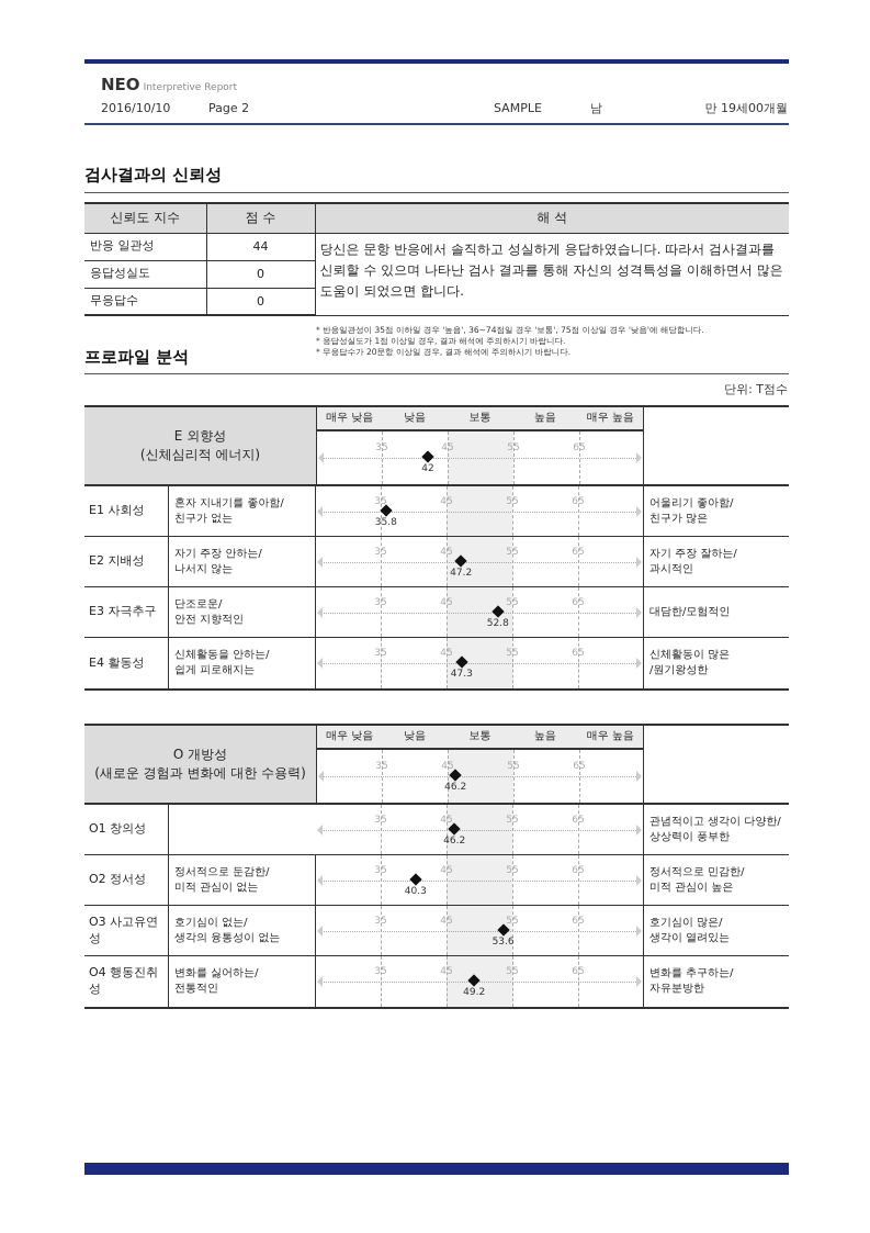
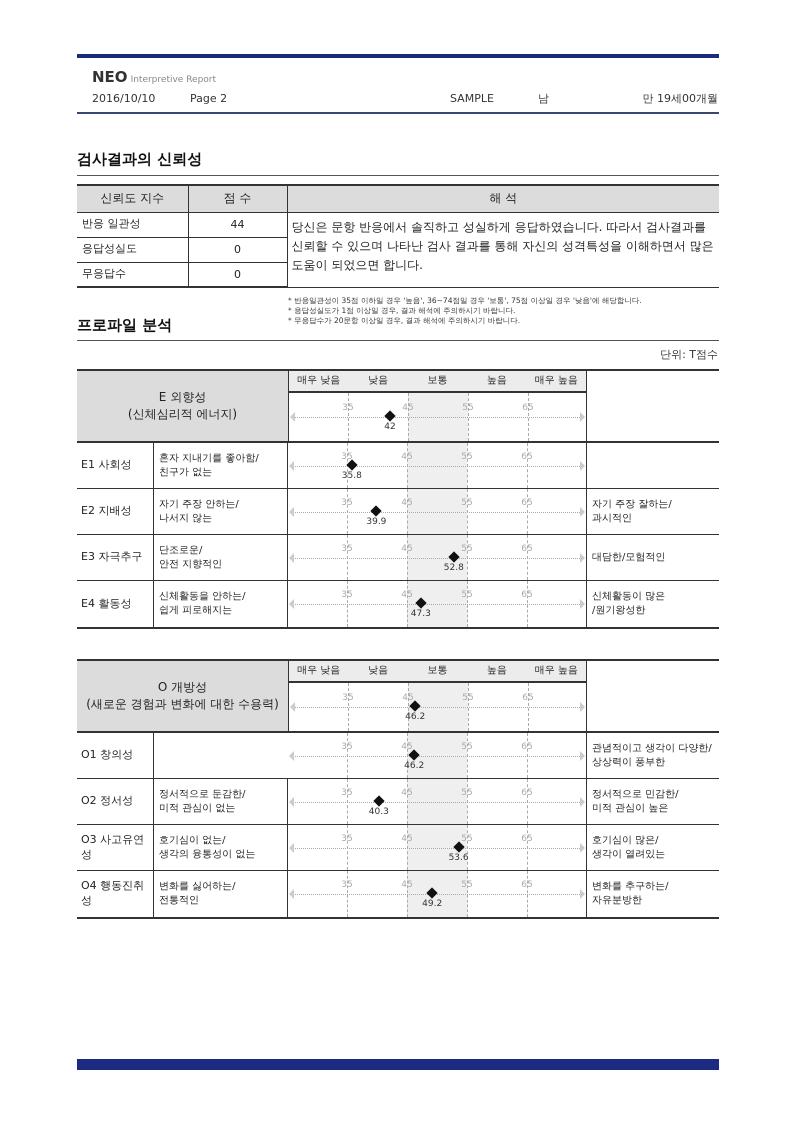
  NEO Interpretive Report
  2016/10/10
  Page 2
  SAMPLE
  남
  만 19세00개월
  검사결과의 신뢰성
  신뢰도 지수	점 수	해 석
  반응 일관성	44	당신은 문항 반응에서 솔직하고 성실하게 응답하였습니다. 따라서 검사결과를 신뢰할 수 있으며 나타난 검사 결과를 통해 자신의 성격특성을 이해하면서 많은 도움이 되었으면 합니다.
  응답성실도	0
  무응답수	0
  * 반응일관성이 35점 이하일 경우 '높음', 36~74점일 경우 '보통', 75점 이상일 경우 '낮음'에 해당합니다.
  * 응답성실도가 1점 이상일 경우, 결과 해석에 주의하시기 바랍니다.
  * 무응답수가 20문항 이상일 경우, 결과 해석에 주의하시기 바랍니다.
  프로파일 분석
  단위: T점수
  E 외향성
  (신체심리적 에너지)
  매우 낮음
  낮음
  보통
  높음
  매우 높음
  35
  45
  55
  65
  42
  E1 사회성
  혼자 지내기를 좋아함/
  친구가 없는
  35
  45
  55
  65
  35.8
- 어울리기 좋아함/
- 친구가 많은
  E2 지배성
  자기 주장 안하는/
  나서지 않는
  35
  45
  55
  65
- 47.2
+ 39.9
  자기 주장 잘하는/
  과시적인
  E3 자극추구
  단조로운/
  안전 지향적인
  35
  45
  55
  65
  52.8
  대담한/모험적인
  E4 활동성
  신체활동을 안하는/
  쉽게 피로해지는
  35
  45
  55
  65
  47.3
  신체활동이 많은
  /원기왕성한
  O 개방성
  (새로운 경험과 변화에 대한 수용력)
  매우 낮음
  낮음
  보통
  높음
  매우 높음
  35
  45
  55
  65
  46.2
  O1 창의성
  35
  45
  55
  65
  46.2
  관념적이고 생각이 다양한/
  상상력이 풍부한
  O2 정서성
  정서적으로 둔감한/
  미적 관심이 없는
  35
  45
  55
  65
  40.3
  정서적으로 민감한/
  미적 관심이 높은
  O3 사고유연성
  호기심이 없는/
  생각의 융통성이 없는
  35
  45
  55
  65
  53.6
  호기심이 많은/
  생각이 열려있는
  O4 행동진취성
  변화를 싫어하는/
  전통적인
  35
  45
  55
  65
  49.2
  변화를 추구하는/
  자유분방한
